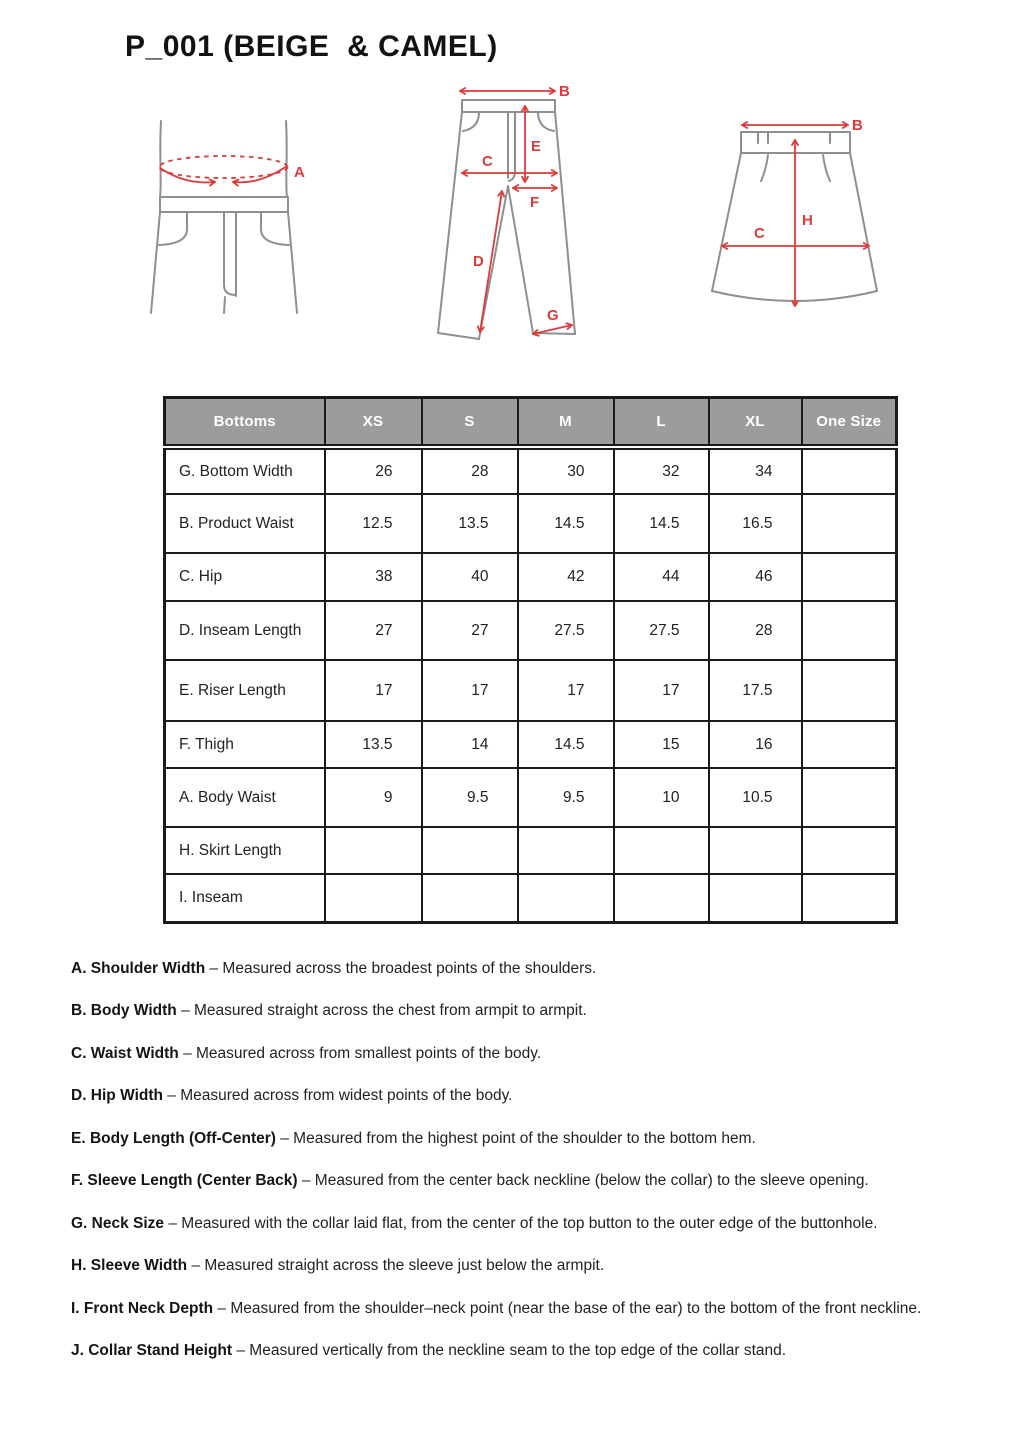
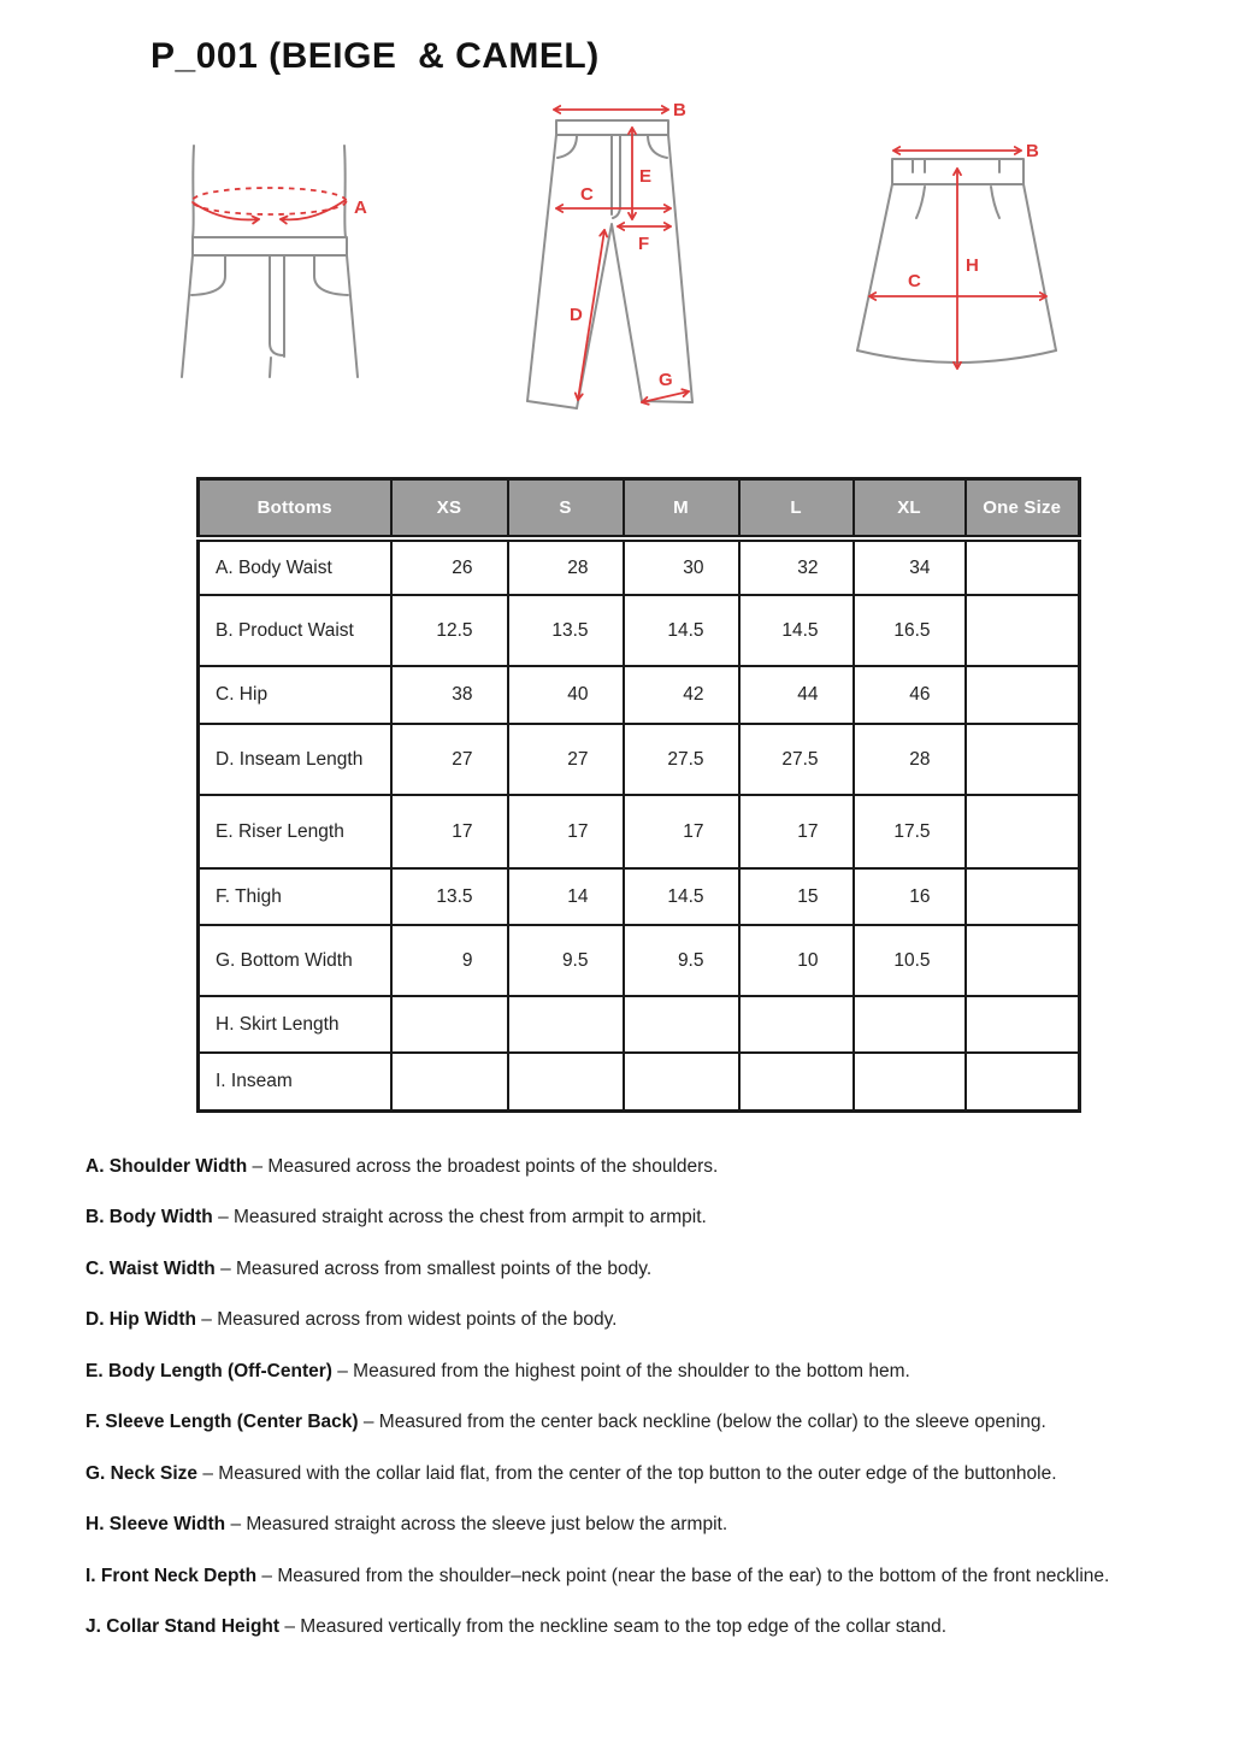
  P_001 (BEIGE & CAMEL)
  A
  B
  E
  C
  F
  D
  G
  B
  H
  C
  Bottoms	XS	S	M	L	XL	One Size
- G. Bottom Width	26	28	30	32	34
+ A. Body Waist	26	28	30	32	34
  B. Product Waist	12.5	13.5	14.5	14.5	16.5
  C. Hip	38	40	42	44	46
  D. Inseam Length	27	27	27.5	27.5	28
  E. Riser Length	17	17	17	17	17.5
  F. Thigh	13.5	14	14.5	15	16
- A. Body Waist	9	9.5	9.5	10	10.5
+ G. Bottom Width	9	9.5	9.5	10	10.5
  H. Skirt Length
  I. Inseam
  A. Shoulder Width – Measured across the broadest points of the shoulders.
  B. Body Width – Measured straight across the chest from armpit to armpit.
  C. Waist Width – Measured across from smallest points of the body.
  D. Hip Width – Measured across from widest points of the body.
  E. Body Length (Off-Center) – Measured from the highest point of the shoulder to the bottom hem.
  F. Sleeve Length (Center Back) – Measured from the center back neckline (below the collar) to the sleeve opening.
  G. Neck Size – Measured with the collar laid flat, from the center of the top button to the outer edge of the buttonhole.
  H. Sleeve Width – Measured straight across the sleeve just below the armpit.
  I. Front Neck Depth – Measured from the shoulder–neck point (near the base of the ear) to the bottom of the front neckline.
  J. Collar Stand Height – Measured vertically from the neckline seam to the top edge of the collar stand.
